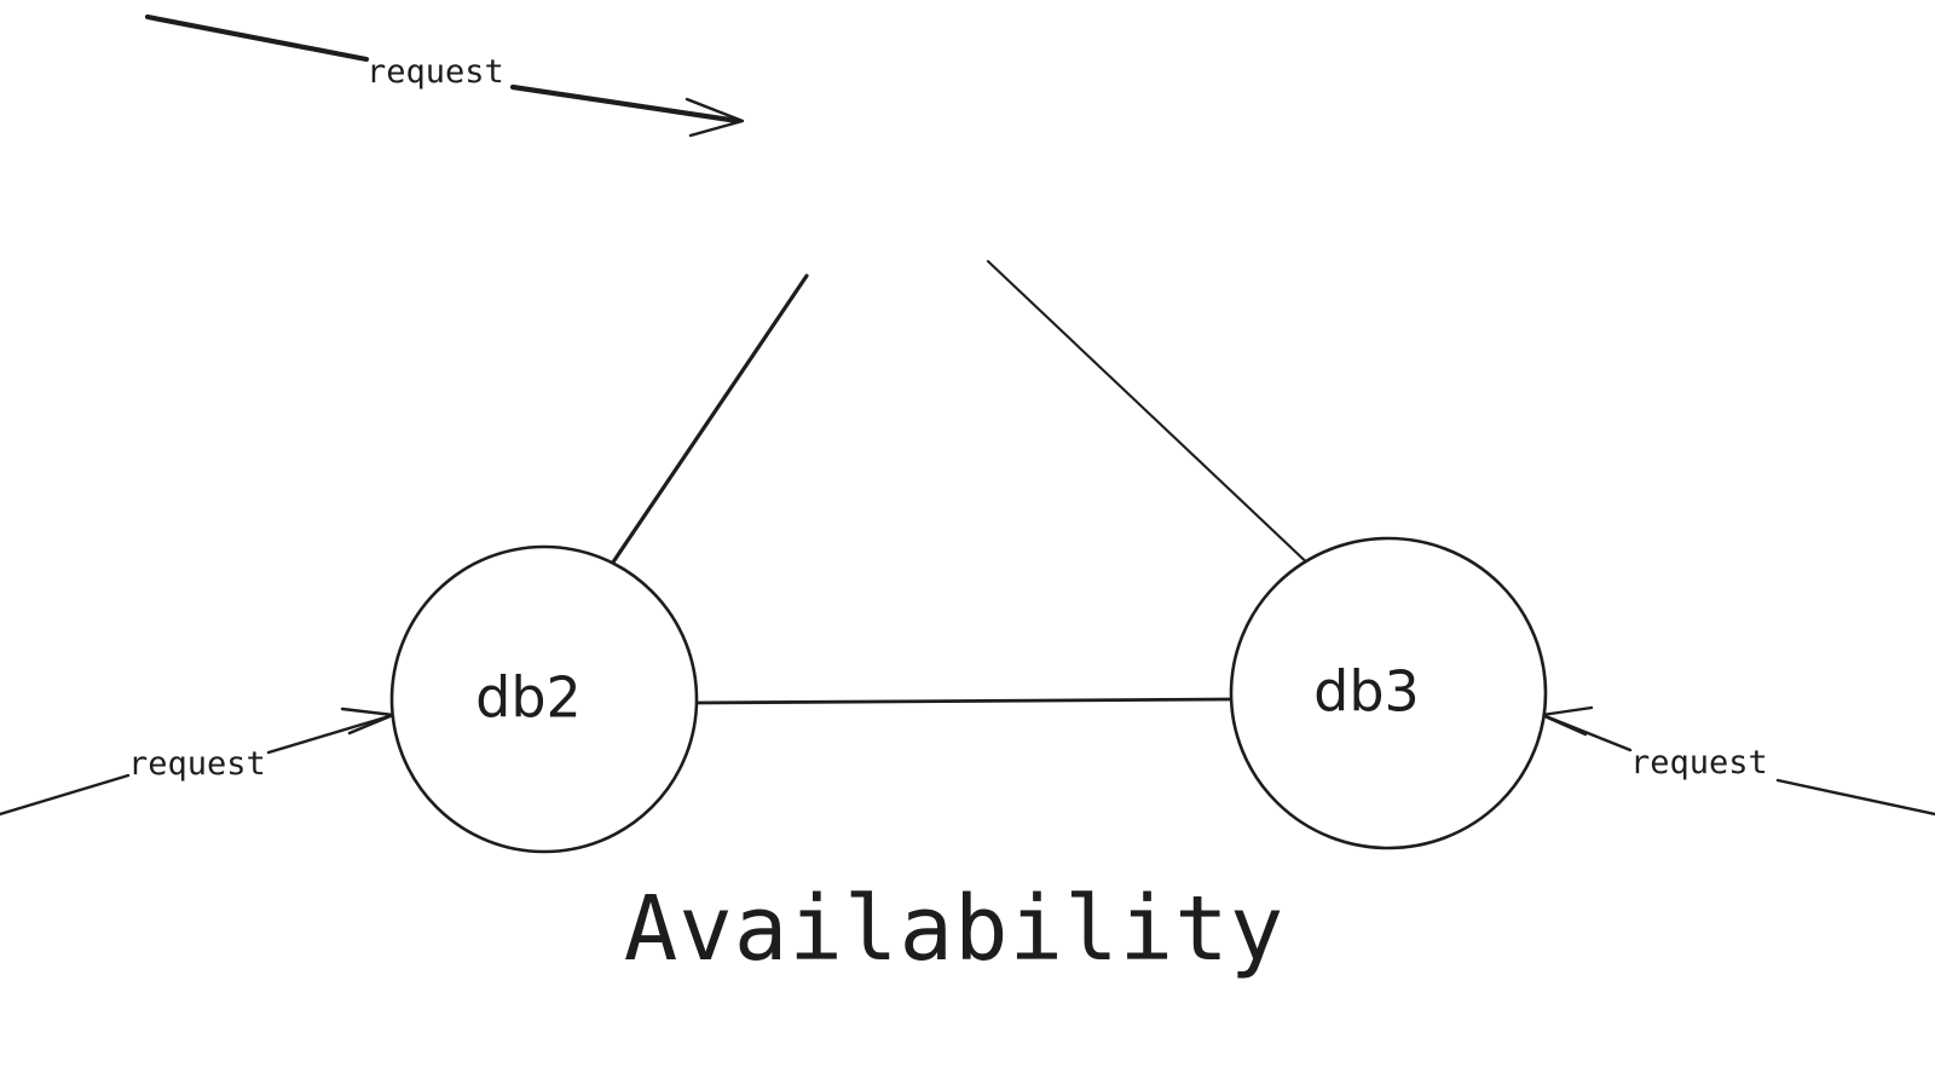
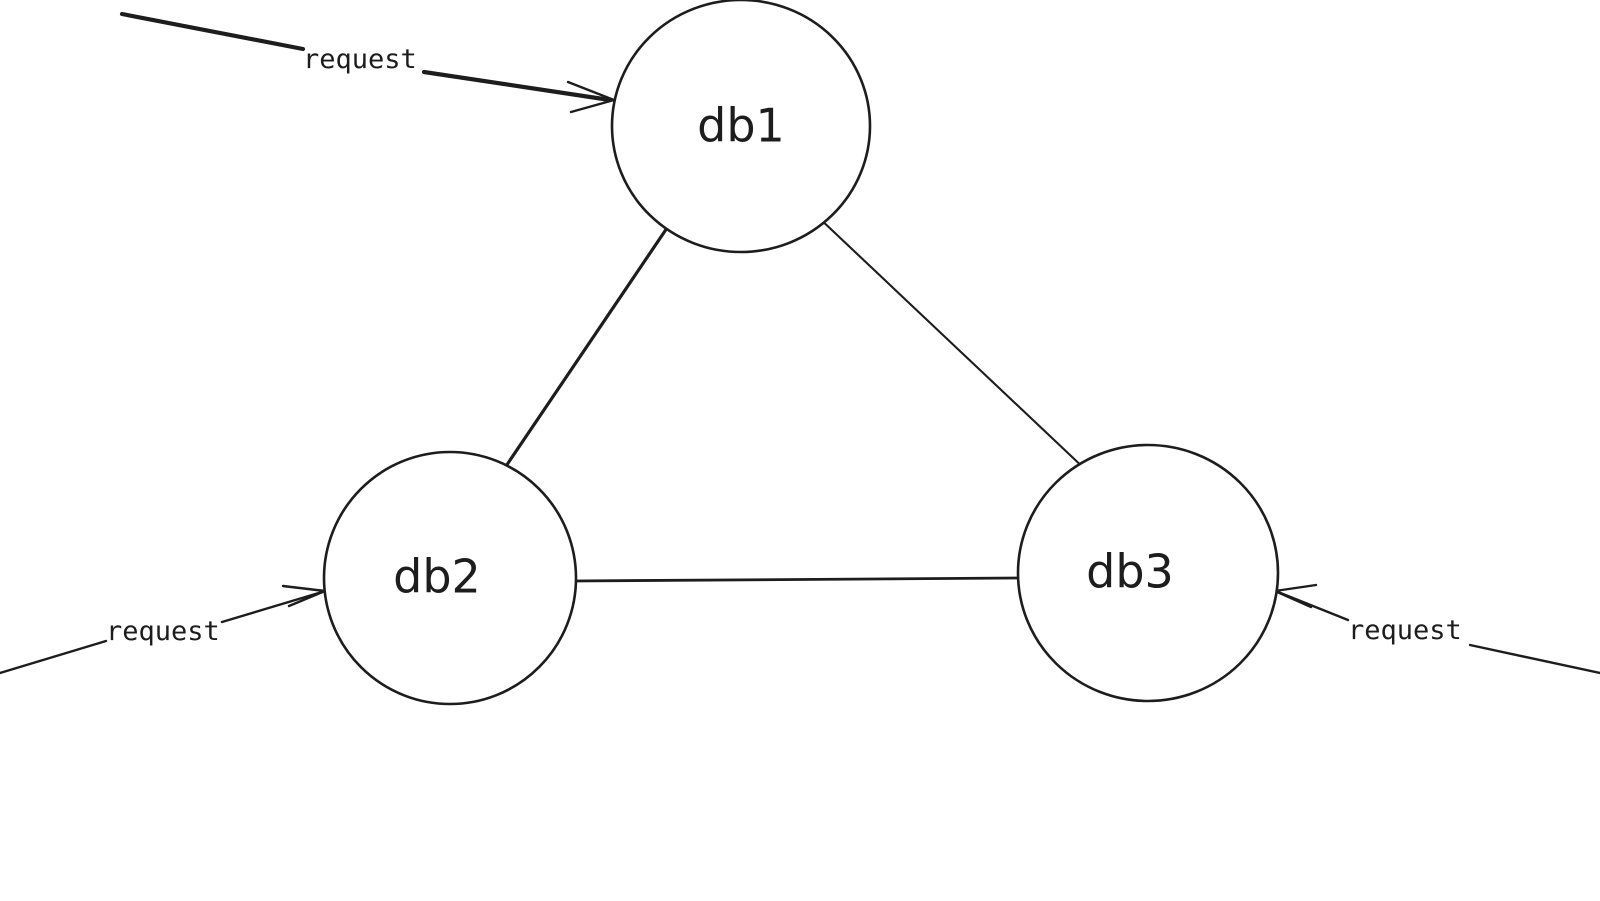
  request
  request
  request
+ db1
  db2
  db3
- Availability
